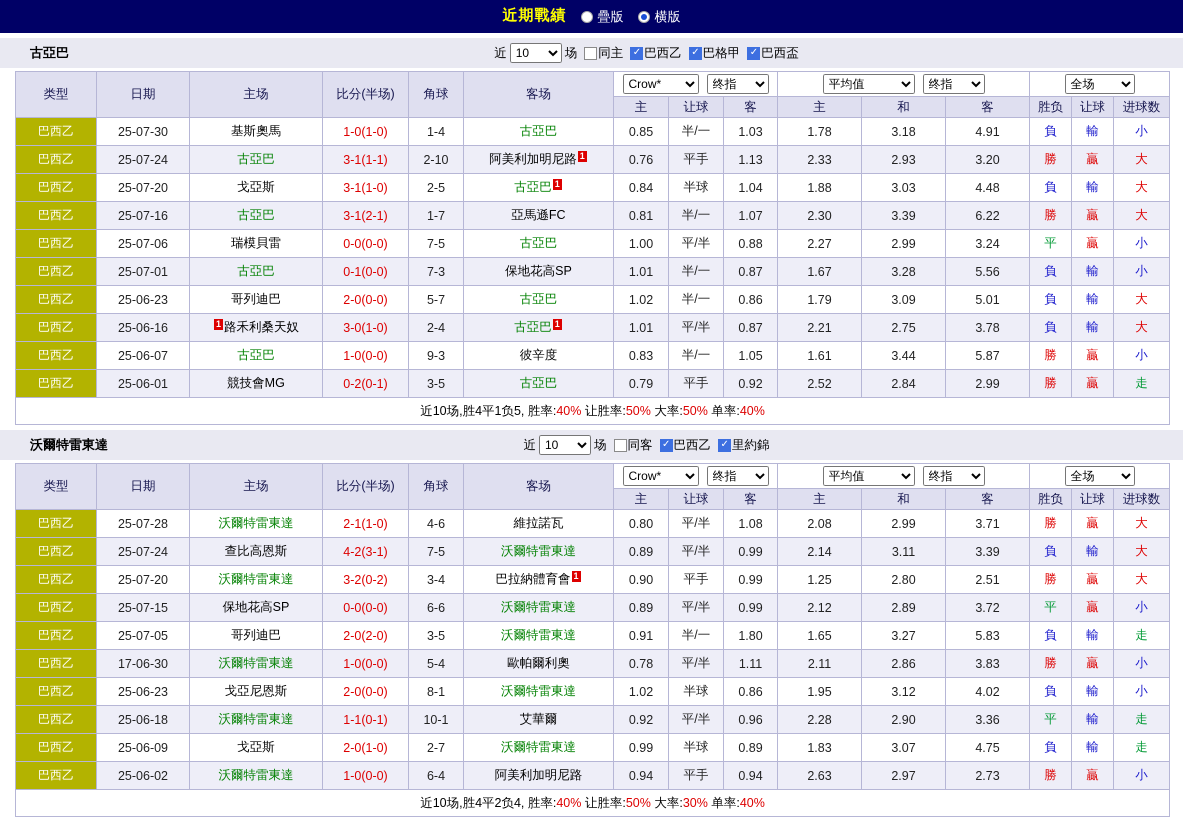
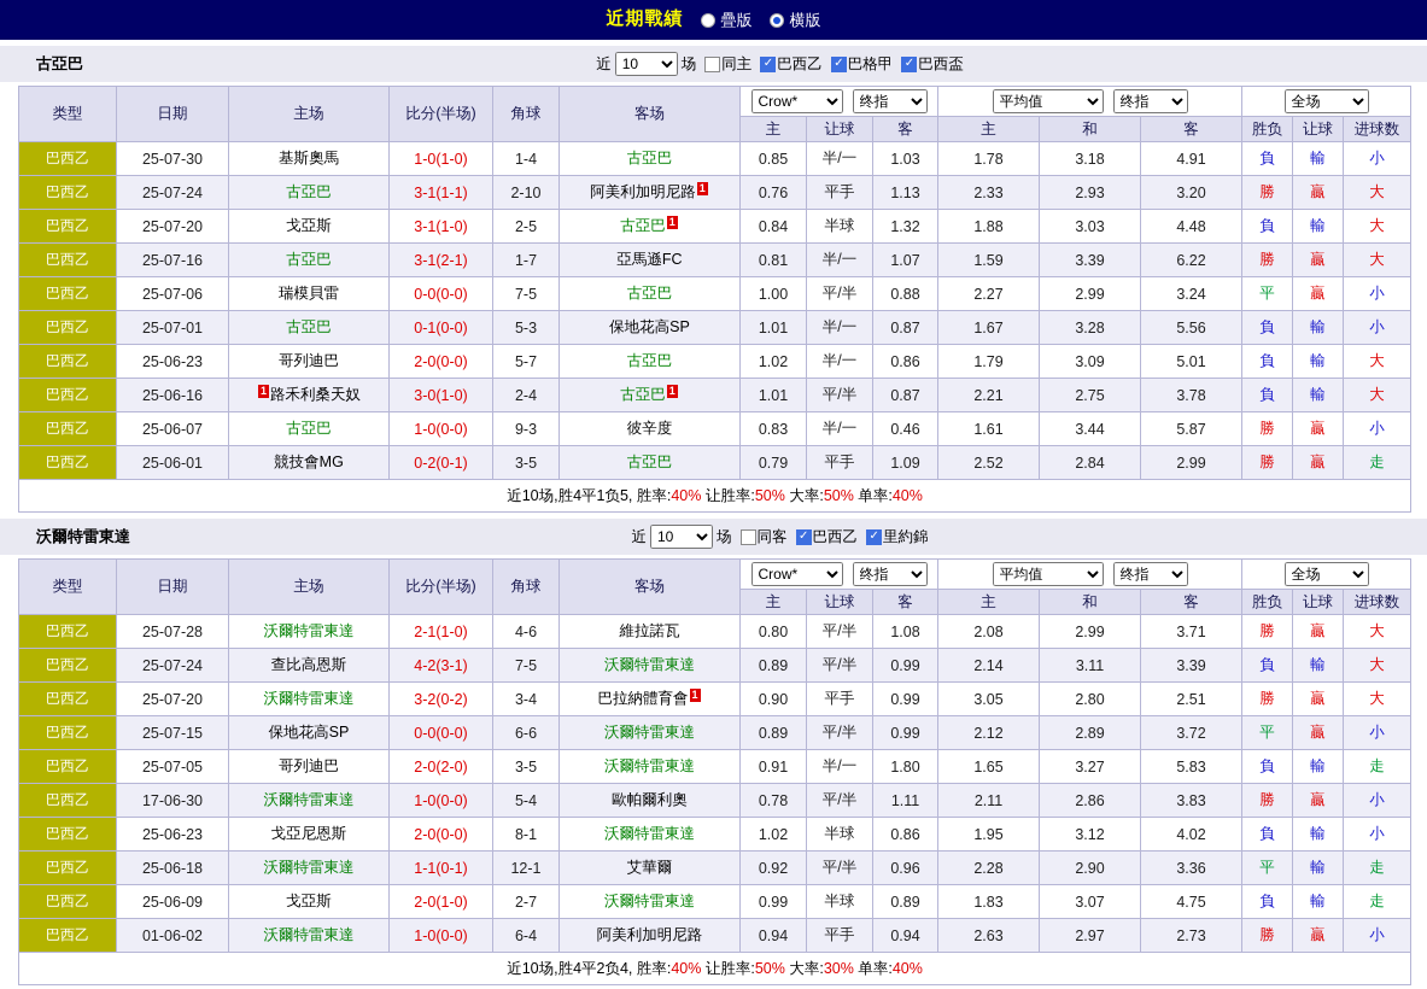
  近期戰績
  疊版
  横版
  古亞巴
  近
  10
  场
  同主
  巴西乙
  巴格甲
  巴西盃
  类型	日期	主场	比分(半场)	角球	客场	Crow* 终指	平均值 终指	全场
  主	让球	客	主	和	客	胜负	让球	进球数
  巴西乙	25-07-30	基斯奧馬	1-0(1-0)	1-4	古亞巴	0.85	半/一	1.03	1.78	3.18	4.91	負	輸	小
  巴西乙	25-07-24	古亞巴	3-1(1-1)	2-10	阿美利加明尼路 1	0.76	平手	1.13	2.33	2.93	3.20	勝	贏	大
- 巴西乙	25-07-20	戈亞斯	3-1(1-0)	2-5	古亞巴 1	0.84	半球	1.04	1.88	3.03	4.48	負	輸	大
+ 巴西乙	25-07-20	戈亞斯	3-1(1-0)	2-5	古亞巴 1	0.84	半球	1.32	1.88	3.03	4.48	負	輸	大
- 巴西乙	25-07-16	古亞巴	3-1(2-1)	1-7	亞馬遜FC	0.81	半/一	1.07	2.30	3.39	6.22	勝	贏	大
+ 巴西乙	25-07-16	古亞巴	3-1(2-1)	1-7	亞馬遜FC	0.81	半/一	1.07	1.59	3.39	6.22	勝	贏	大
  巴西乙	25-07-06	瑞模貝雷	0-0(0-0)	7-5	古亞巴	1.00	平/半	0.88	2.27	2.99	3.24	平	贏	小
- 巴西乙	25-07-01	古亞巴	0-1(0-0)	7-3	保地花高SP	1.01	半/一	0.87	1.67	3.28	5.56	負	輸	小
+ 巴西乙	25-07-01	古亞巴	0-1(0-0)	5-3	保地花高SP	1.01	半/一	0.87	1.67	3.28	5.56	負	輸	小
  巴西乙	25-06-23	哥列迪巴	2-0(0-0)	5-7	古亞巴	1.02	半/一	0.86	1.79	3.09	5.01	負	輸	大
  巴西乙	25-06-16	1 路禾利桑天奴	3-0(1-0)	2-4	古亞巴 1	1.01	平/半	0.87	2.21	2.75	3.78	負	輸	大
- 巴西乙	25-06-07	古亞巴	1-0(0-0)	9-3	彼辛度	0.83	半/一	1.05	1.61	3.44	5.87	勝	贏	小
+ 巴西乙	25-06-07	古亞巴	1-0(0-0)	9-3	彼辛度	0.83	半/一	0.46	1.61	3.44	5.87	勝	贏	小
- 巴西乙	25-06-01	競技會MG	0-2(0-1)	3-5	古亞巴	0.79	平手	0.92	2.52	2.84	2.99	勝	贏	走
+ 巴西乙	25-06-01	競技會MG	0-2(0-1)	3-5	古亞巴	0.79	平手	1.09	2.52	2.84	2.99	勝	贏	走
  近10场,胜4平1负5, 胜率:40% 让胜率:50% 大率:50% 单率:40%
  沃爾特雷東達
  近
  10
  场
  同客
  巴西乙
  里約錦
  类型	日期	主场	比分(半场)	角球	客场	Crow* 终指	平均值 终指	全场
  主	让球	客	主	和	客	胜负	让球	进球数
  巴西乙	25-07-28	沃爾特雷東達	2-1(1-0)	4-6	維拉諾瓦	0.80	平/半	1.08	2.08	2.99	3.71	勝	贏	大
  巴西乙	25-07-24	查比高恩斯	4-2(3-1)	7-5	沃爾特雷東達	0.89	平/半	0.99	2.14	3.11	3.39	負	輸	大
- 巴西乙	25-07-20	沃爾特雷東達	3-2(0-2)	3-4	巴拉納體育會 1	0.90	平手	0.99	1.25	2.80	2.51	勝	贏	大
+ 巴西乙	25-07-20	沃爾特雷東達	3-2(0-2)	3-4	巴拉納體育會 1	0.90	平手	0.99	3.05	2.80	2.51	勝	贏	大
  巴西乙	25-07-15	保地花高SP	0-0(0-0)	6-6	沃爾特雷東達	0.89	平/半	0.99	2.12	2.89	3.72	平	贏	小
  巴西乙	25-07-05	哥列迪巴	2-0(2-0)	3-5	沃爾特雷東達	0.91	半/一	1.80	1.65	3.27	5.83	負	輸	走
  巴西乙	17-06-30	沃爾特雷東達	1-0(0-0)	5-4	歐帕爾利奧	0.78	平/半	1.11	2.11	2.86	3.83	勝	贏	小
  巴西乙	25-06-23	戈亞尼恩斯	2-0(0-0)	8-1	沃爾特雷東達	1.02	半球	0.86	1.95	3.12	4.02	負	輸	小
- 巴西乙	25-06-18	沃爾特雷東達	1-1(0-1)	10-1	艾華爾	0.92	平/半	0.96	2.28	2.90	3.36	平	輸	走
+ 巴西乙	25-06-18	沃爾特雷東達	1-1(0-1)	12-1	艾華爾	0.92	平/半	0.96	2.28	2.90	3.36	平	輸	走
  巴西乙	25-06-09	戈亞斯	2-0(1-0)	2-7	沃爾特雷東達	0.99	半球	0.89	1.83	3.07	4.75	負	輸	走
- 巴西乙	25-06-02	沃爾特雷東達	1-0(0-0)	6-4	阿美利加明尼路	0.94	平手	0.94	2.63	2.97	2.73	勝	贏	小
+ 巴西乙	01-06-02	沃爾特雷東達	1-0(0-0)	6-4	阿美利加明尼路	0.94	平手	0.94	2.63	2.97	2.73	勝	贏	小
  近10场,胜4平2负4, 胜率:40% 让胜率:50% 大率:30% 单率:40%
